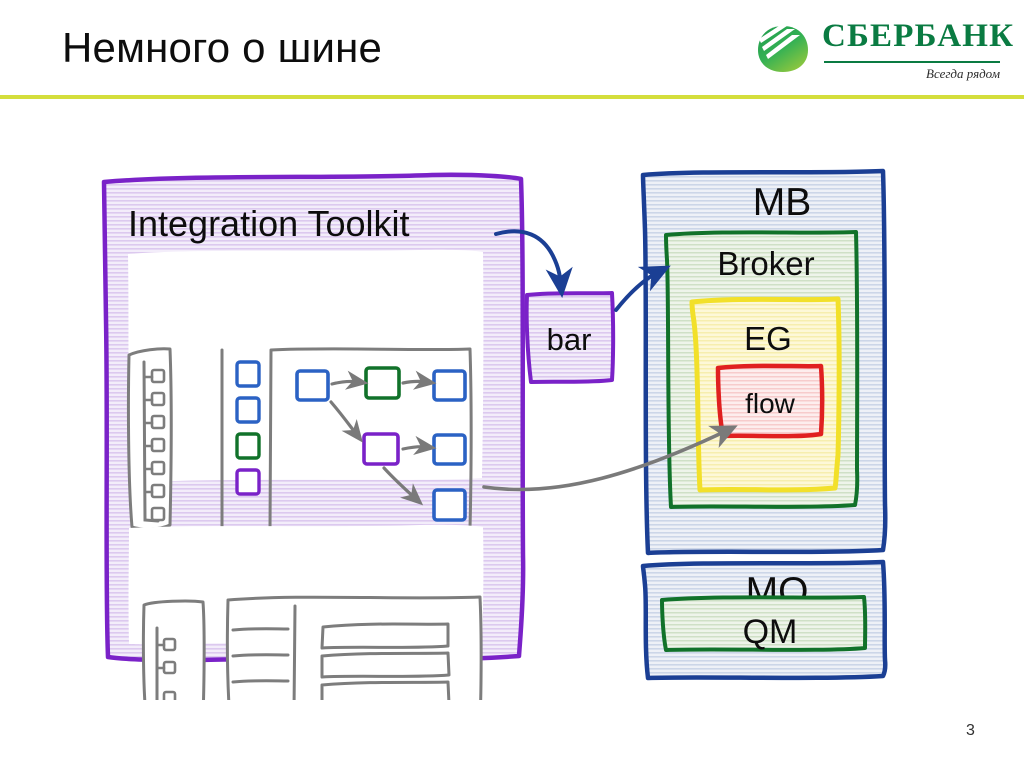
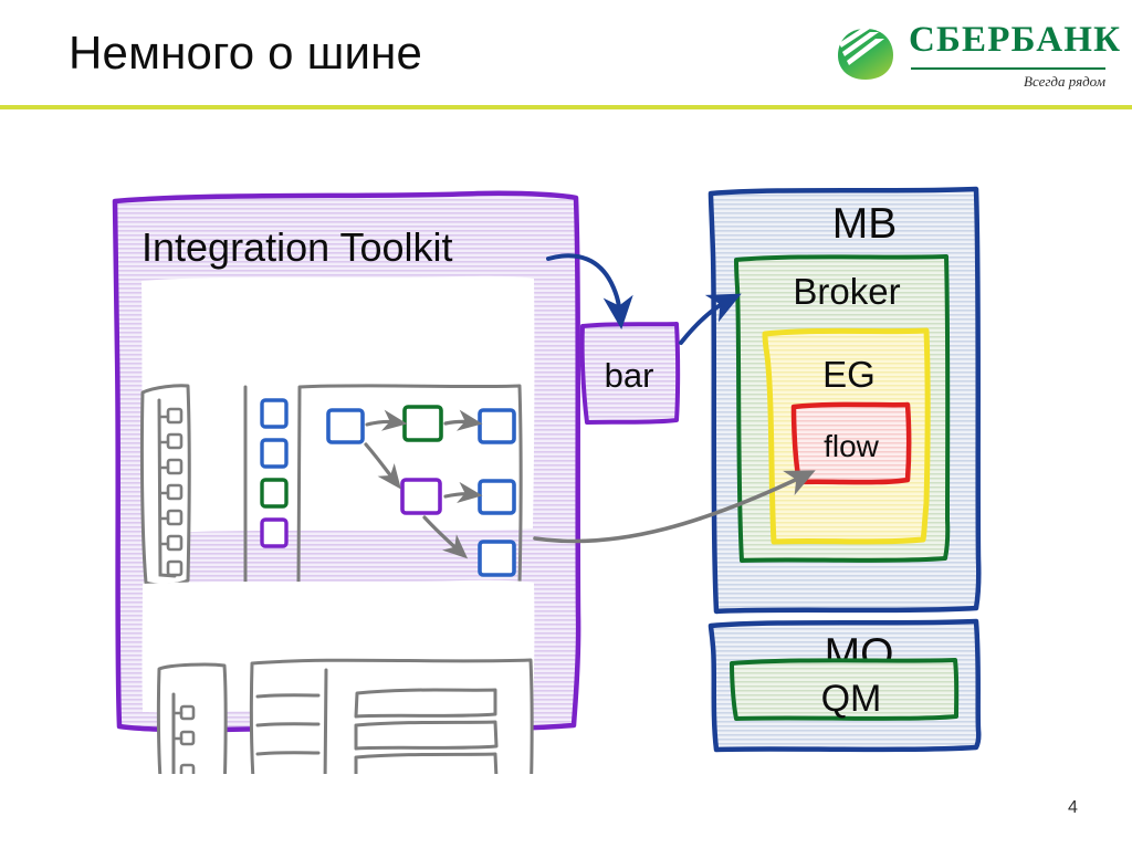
  Немного о шине
  СБЕРБАНК
  Всегда рядом
  Integration Toolkit
  bar
  MB
  Broker
  EG
  flow
  MQ
  QM
- 3
+ 4
